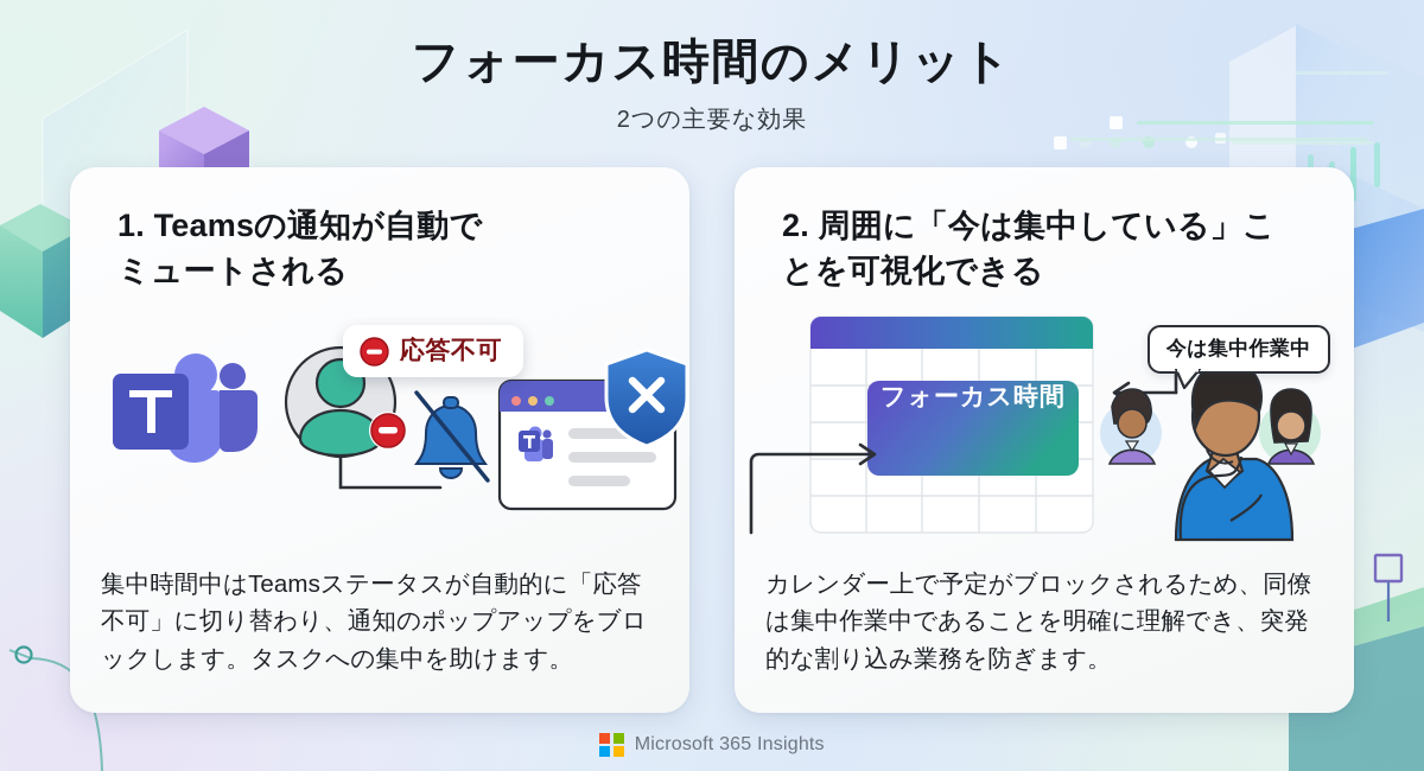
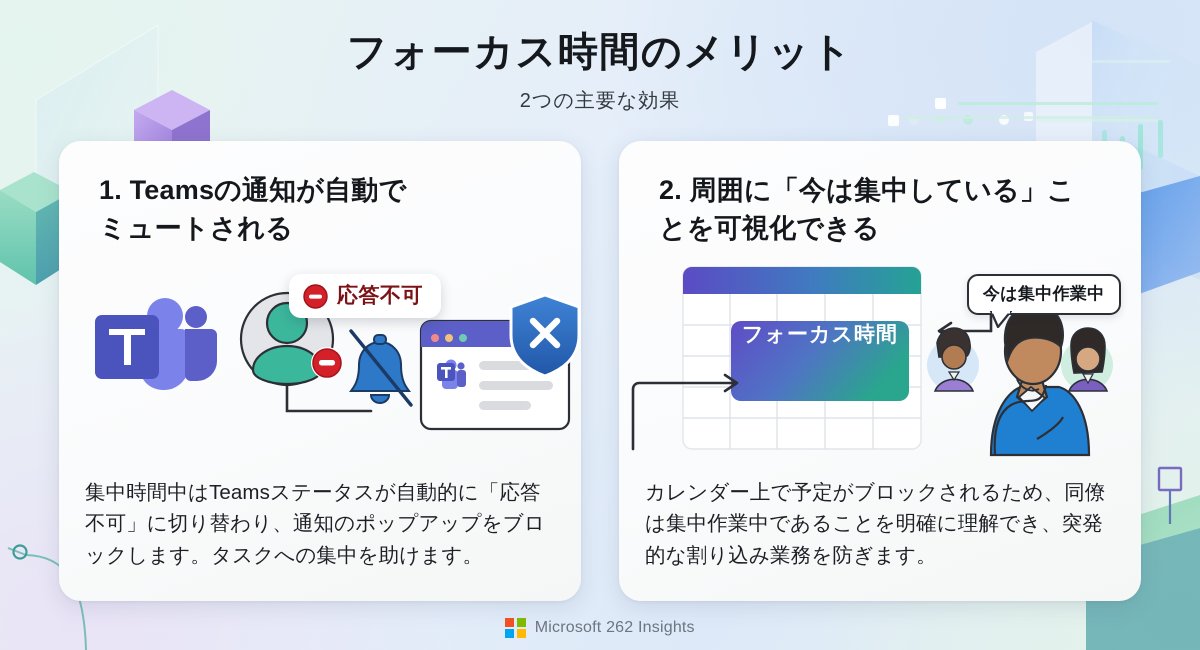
  フォーカス時間のメリット
  2つの主要な効果
  1. Teamsの通知が自動で
  ミュートされる
  応答不可
  集中時間中はTeamsステータスが自動的に「応答不可」に切り替わり、通知のポップアップをブロックします。タスクへの集中を助けます。
  2. 周囲に「今は集中している」こ
  とを可視化できる
  フォーカス時間
  今は集中作業中
  カレンダー上で予定がブロックされるため、同僚は集中作業中であることを明確に理解でき、突発的な割り込み業務を防ぎます。
- Microsoft 365 Insights
+ Microsoft 262 Insights
